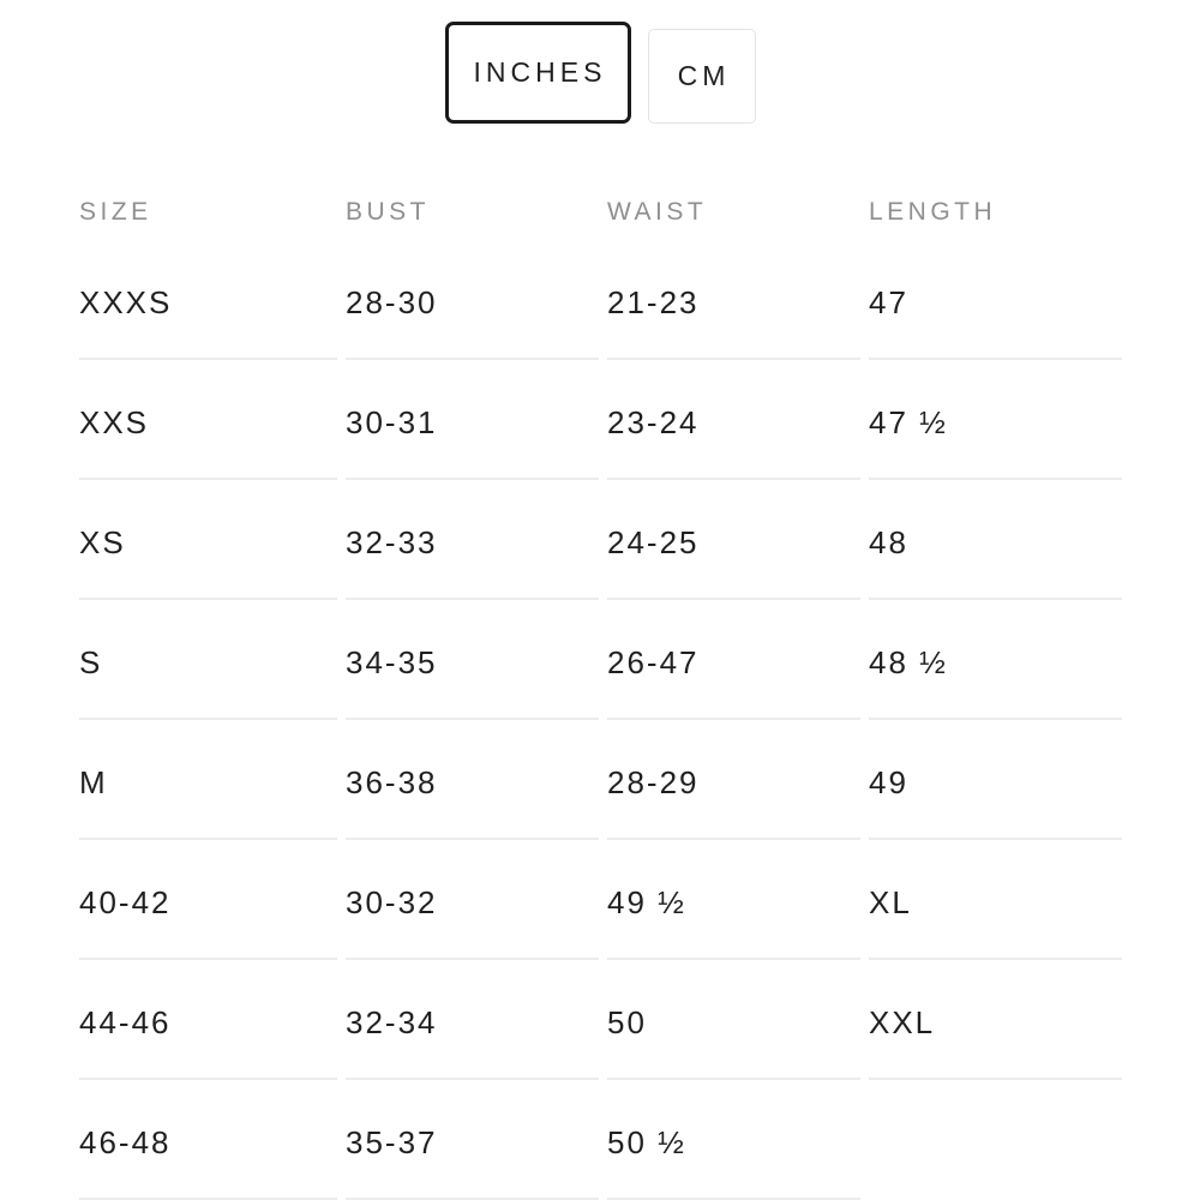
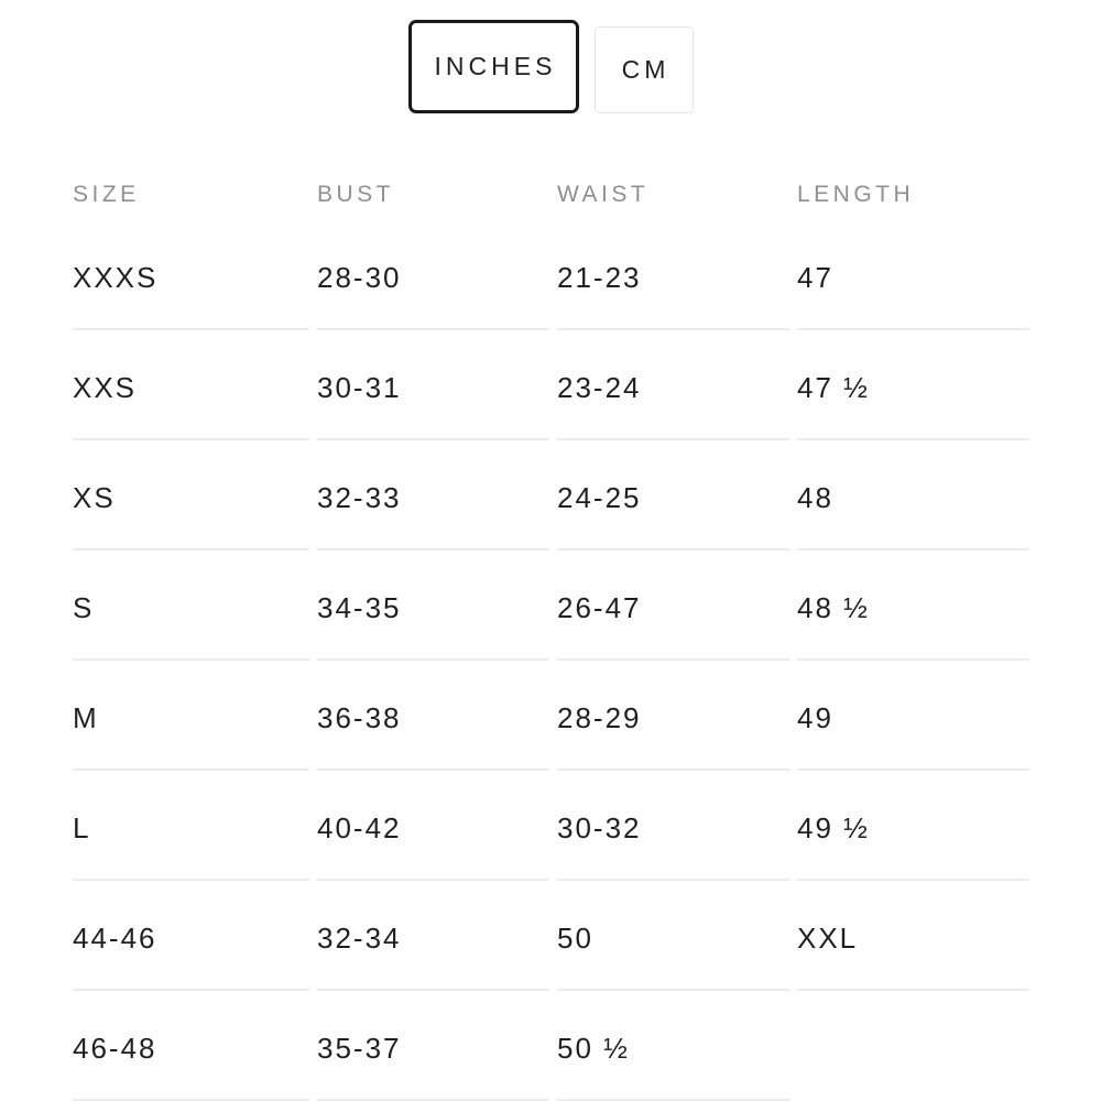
  INCHES
  CM
  SIZE
  BUST
  WAIST
  LENGTH
  XXXS
  28-30
  21-23
  47
  XXS
  30-31
  23-24
  47 ½
  XS
  32-33
  24-25
  48
  S
  34-35
  26-47
  48 ½
  M
  36-38
  28-29
  49
+ L
  40-42
  30-32
  49 ½
- XL
  44-46
  32-34
  50
  XXL
  46-48
  35-37
  50 ½
